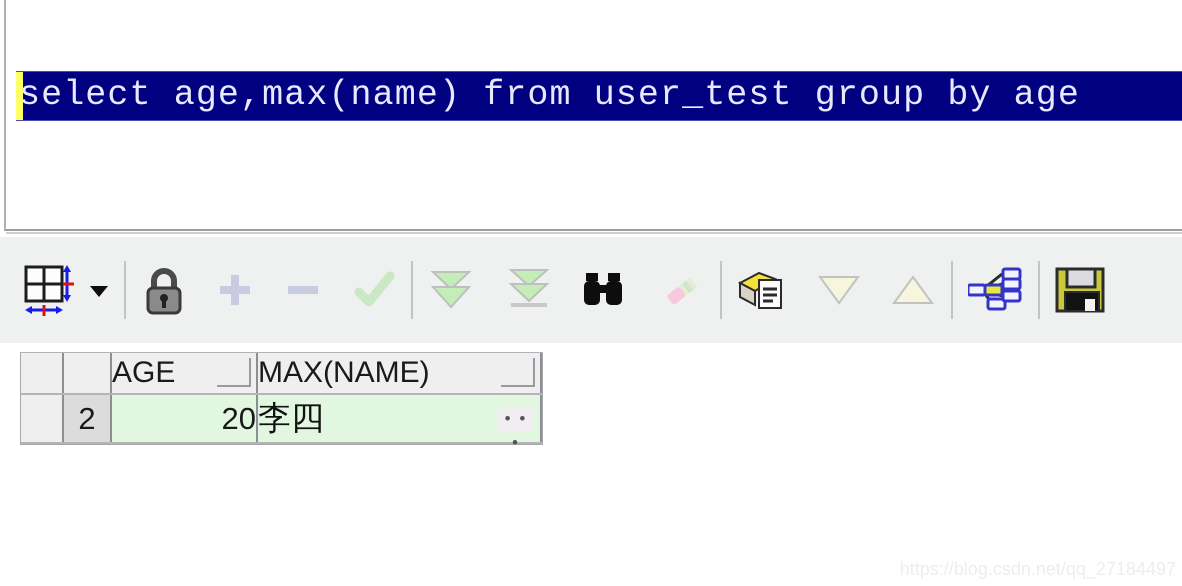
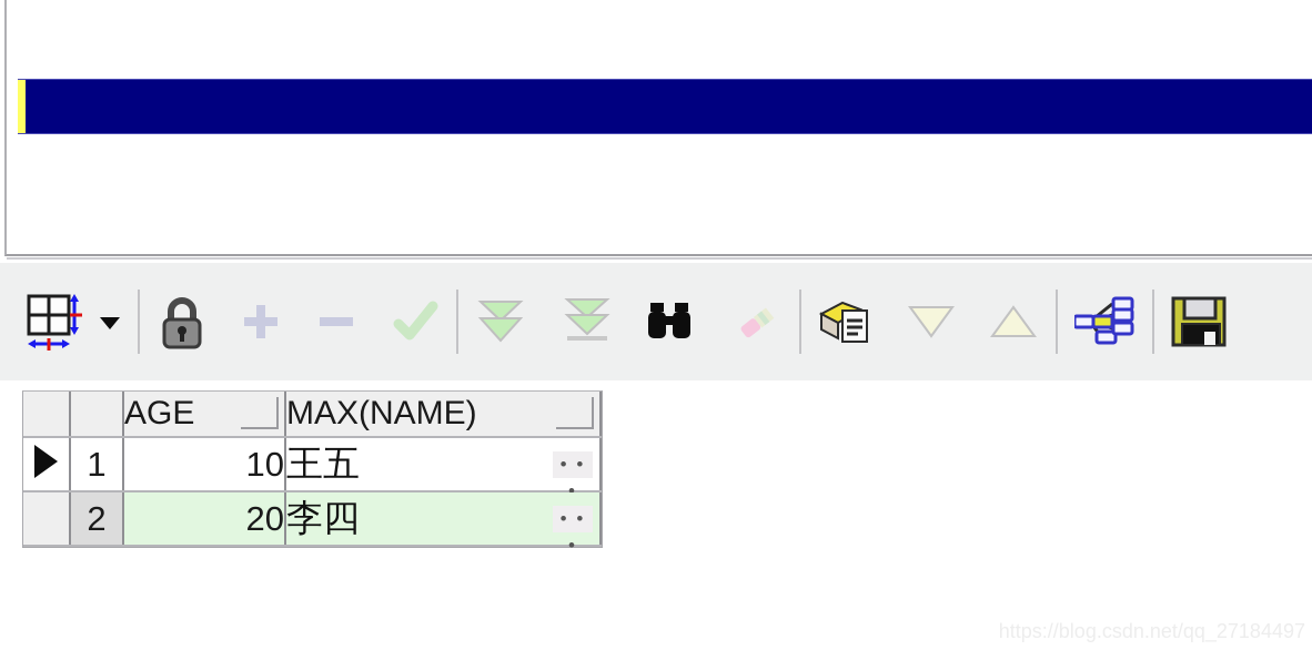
- select age,max(name) from user_test group by age
  		AGE	MAX(NAME)
+ 	1	10	王五 • • •
  	2	20	李四 • • •
